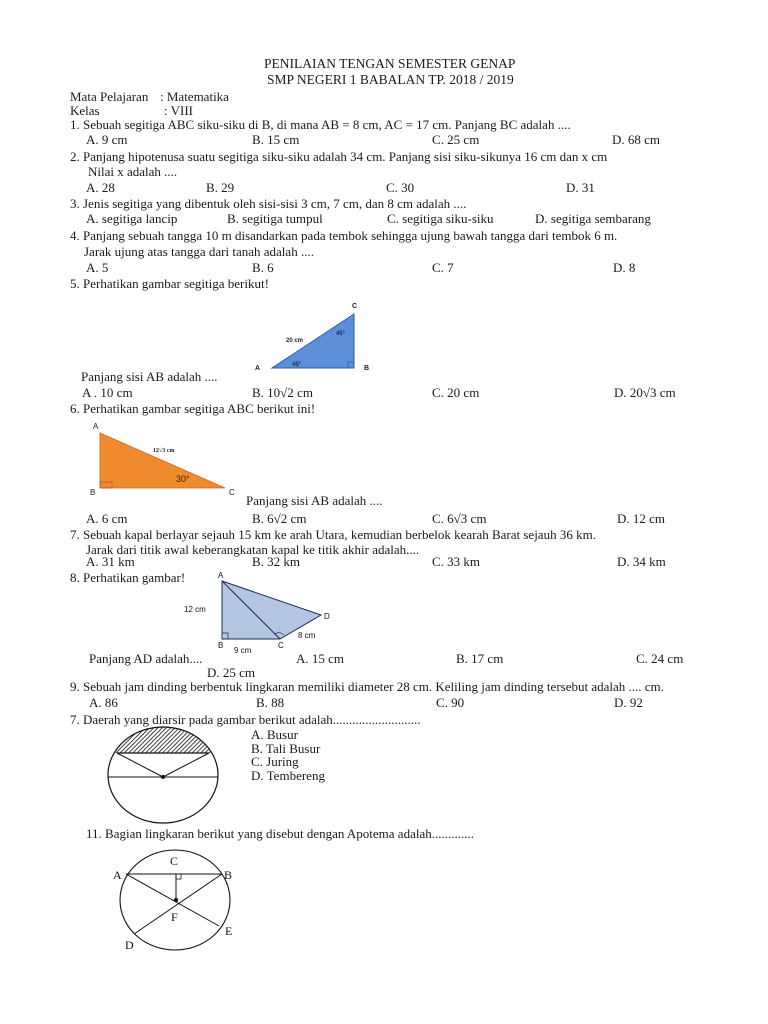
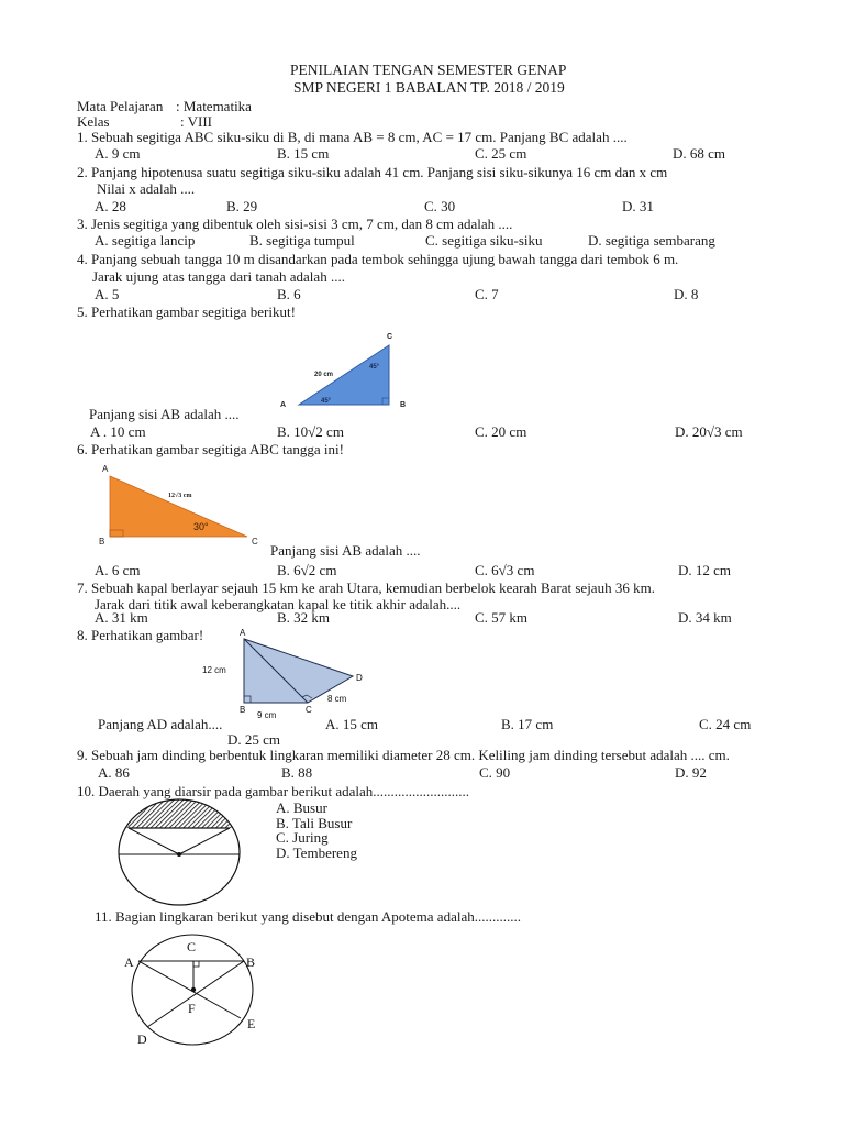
  PENILAIAN TENGAN SEMESTER GENAP
  SMP NEGERI 1 BABALAN TP. 2018 / 2019
  Mata Pelajaran
  : Matematika
  Kelas
  : VIII
  1. Sebuah segitiga ABC siku-siku di B, di mana AB = 8 cm, AC = 17 cm. Panjang BC adalah ....
  A. 9 cm
  B. 15 cm
  C. 25 cm
  D. 68 cm
- 2. Panjang hipotenusa suatu segitiga siku-siku adalah 34 cm. Panjang sisi siku-sikunya 16 cm dan x cm
+ 2. Panjang hipotenusa suatu segitiga siku-siku adalah 41 cm. Panjang sisi siku-sikunya 16 cm dan x cm
  Nilai x adalah ....
  A. 28
  B. 29
  C. 30
  D. 31
  3. Jenis segitiga yang dibentuk oleh sisi-sisi 3 cm, 7 cm, dan 8 cm adalah ....
  A. segitiga lancip
  B. segitiga tumpul
  C. segitiga siku-siku
  D. segitiga sembarang
  4. Panjang sebuah tangga 10 m disandarkan pada tembok sehingga ujung bawah tangga dari tembok 6 m.
  Jarak ujung atas tangga dari tanah adalah ....
  A. 5
  B. 6
  C. 7
  D. 8
  5. Perhatikan gambar segitiga berikut!
  Panjang sisi AB adalah ....
  A . 10 cm
  B. 10√2 cm
  C. 20 cm
  D. 20√3 cm
- 6. Perhatikan gambar segitiga ABC berikut ini!
+ 6. Perhatikan gambar segitiga ABC tangga ini!
  A
  B
  C
  30°
  Panjang sisi AB adalah ....
  A. 6 cm
  B. 6√2 cm
  C. 6√3 cm
  D. 12 cm
  7. Sebuah kapal berlayar sejauh 15 km ke arah Utara, kemudian berbelok kearah Barat sejauh 36 km.
  Jarak dari titik awal keberangkatan kapal ke titik akhir adalah....
  A. 31 km
  B. 32 km
- C. 33 km
+ C. 57 km
  D. 34 km
  8. Perhatikan gambar!
  A
  B
  C
  D
  12 cm
  9 cm
  8 cm
  Panjang AD adalah....
  A. 15 cm
  B. 17 cm
  C. 24 cm
  D. 25 cm
  9. Sebuah jam dinding berbentuk lingkaran memiliki diameter 28 cm. Keliling jam dinding tersebut adalah .... cm.
  A. 86
  B. 88
  C. 90
  D. 92
- 7. Daerah yang diarsir pada gambar berikut adalah...........................
+ 10. Daerah yang diarsir pada gambar berikut adalah...........................
  A. Busur
  B. Tali Busur
  C. Juring
  D. Tembereng
  11. Bagian lingkaran berikut yang disebut dengan Apotema adalah.............
  C
  A
  B
  F
  E
  D
